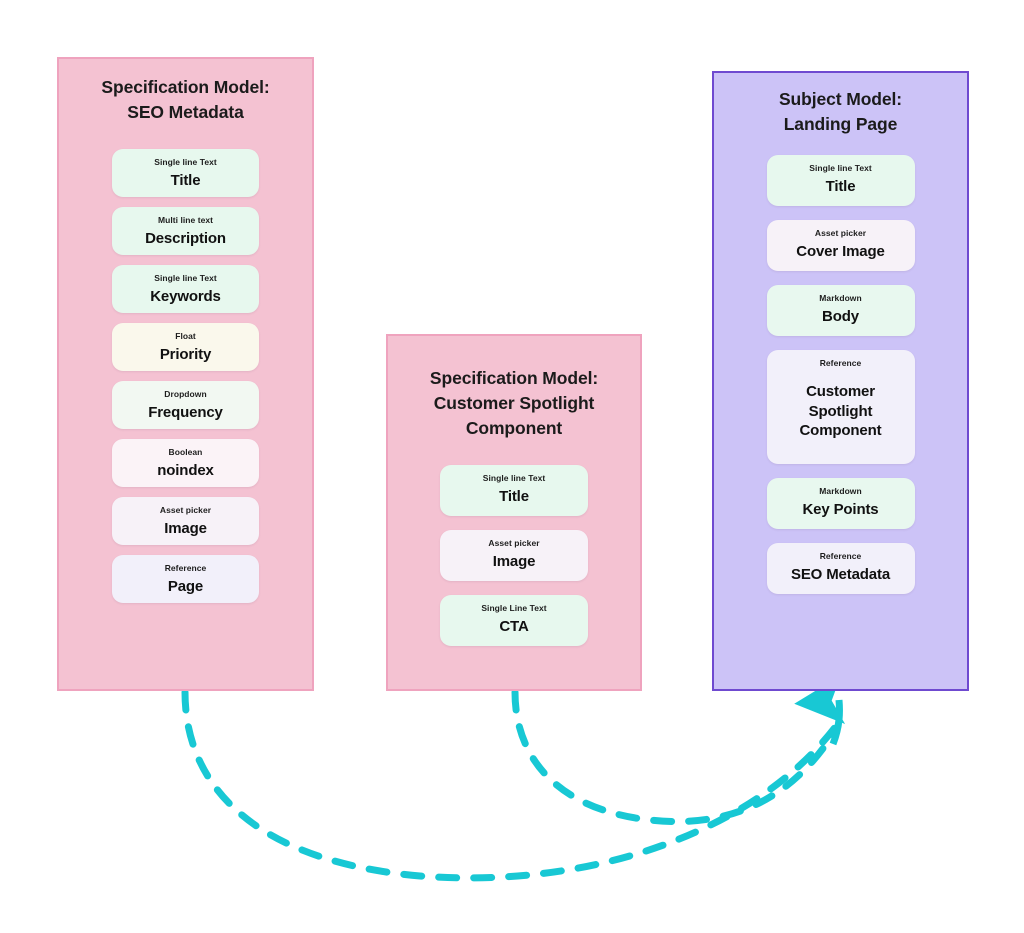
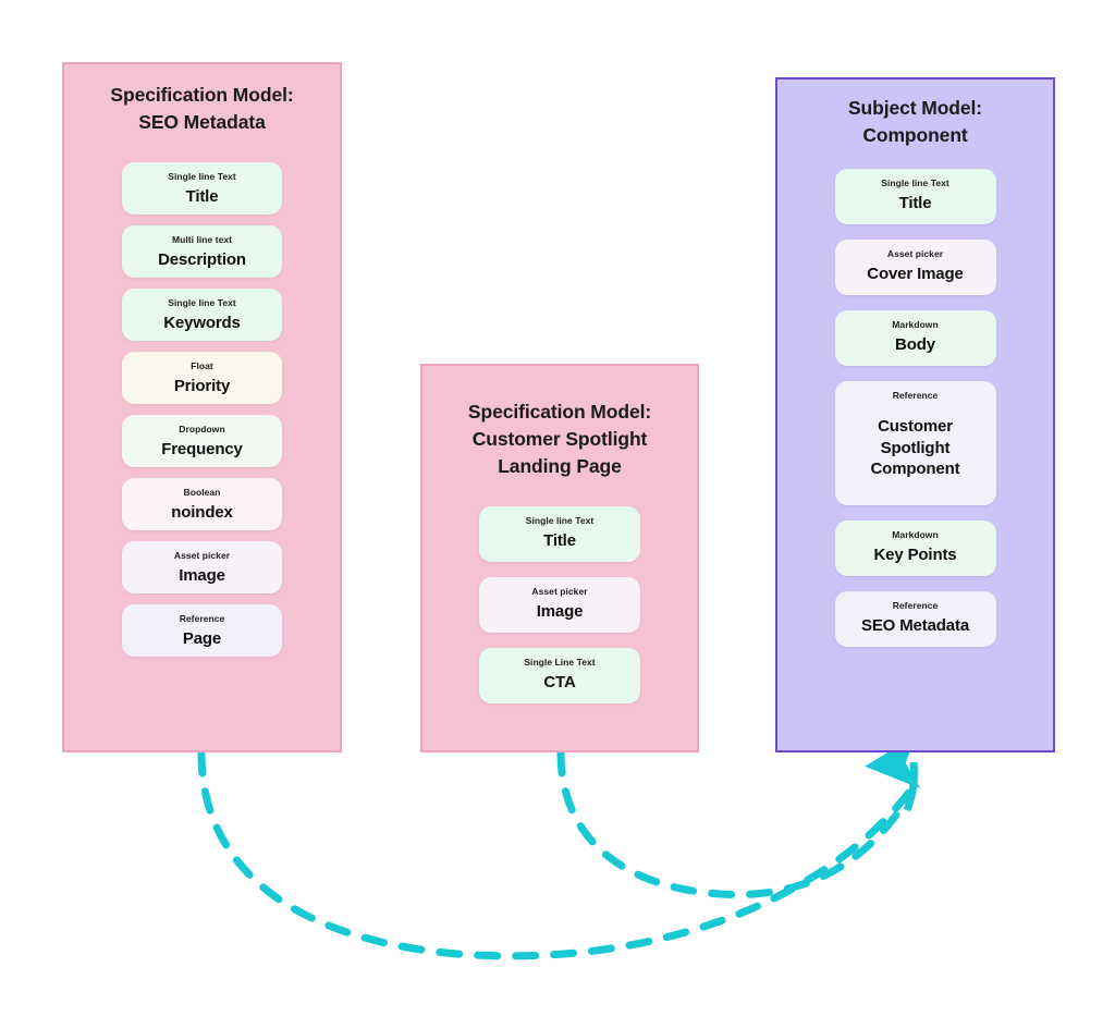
  Specification Model:
  SEO Metadata
  Single line Text
  Title
  Multi line text
  Description
  Single line Text
  Keywords
  Float
  Priority
  Dropdown
  Frequency
  Boolean
  noindex
  Asset picker
  Image
  Reference
  Page
  Specification Model:
  Customer Spotlight
- Component
+ Landing Page
  Single line Text
  Title
  Asset picker
  Image
  Single Line Text
  CTA
  Subject Model:
- Landing Page
+ Component
  Single line Text
  Title
  Asset picker
  Cover Image
  Markdown
  Body
  Reference
  Customer Spotlight Component
  Markdown
  Key Points
  Reference
  SEO Metadata
